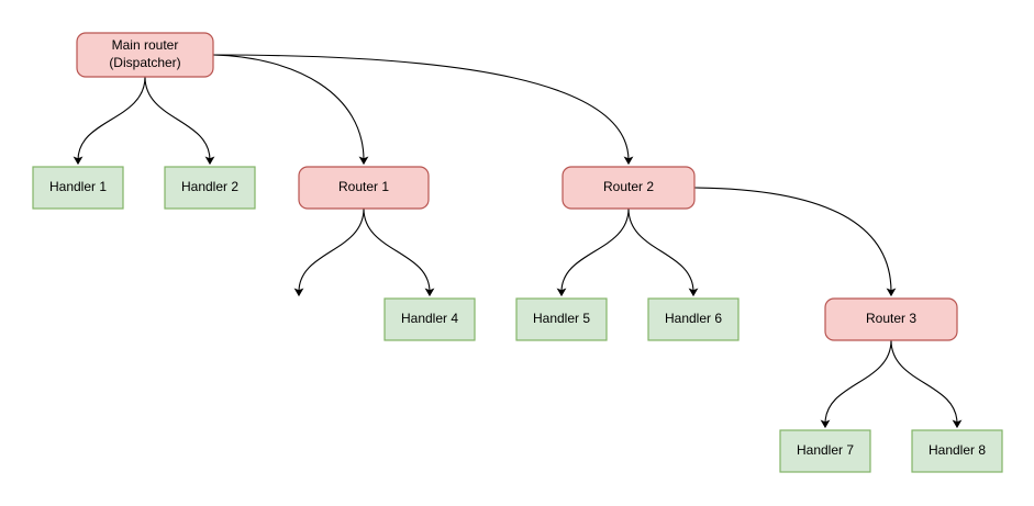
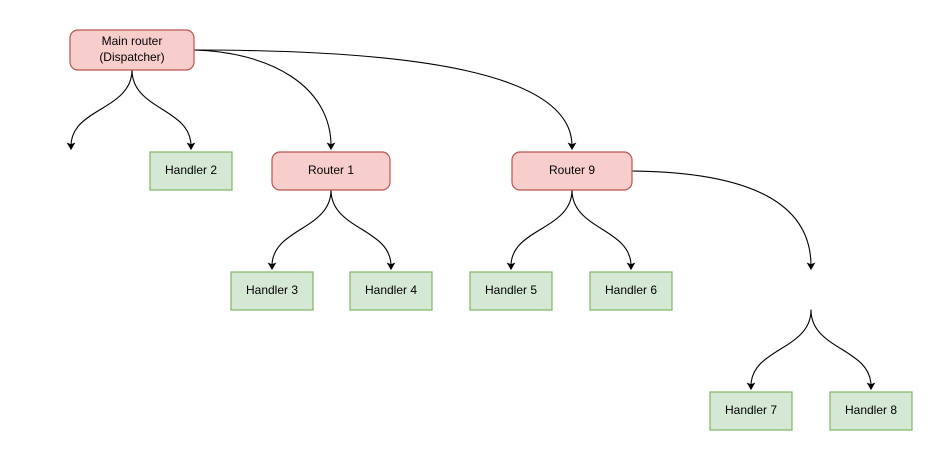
  Main router (Dispatcher)
- Handler 1
  Handler 2
  Router 1
- Router 2
+ Router 9
+ Handler 3
  Handler 4
  Handler 5
  Handler 6
- Router 3
  Handler 7
  Handler 8
